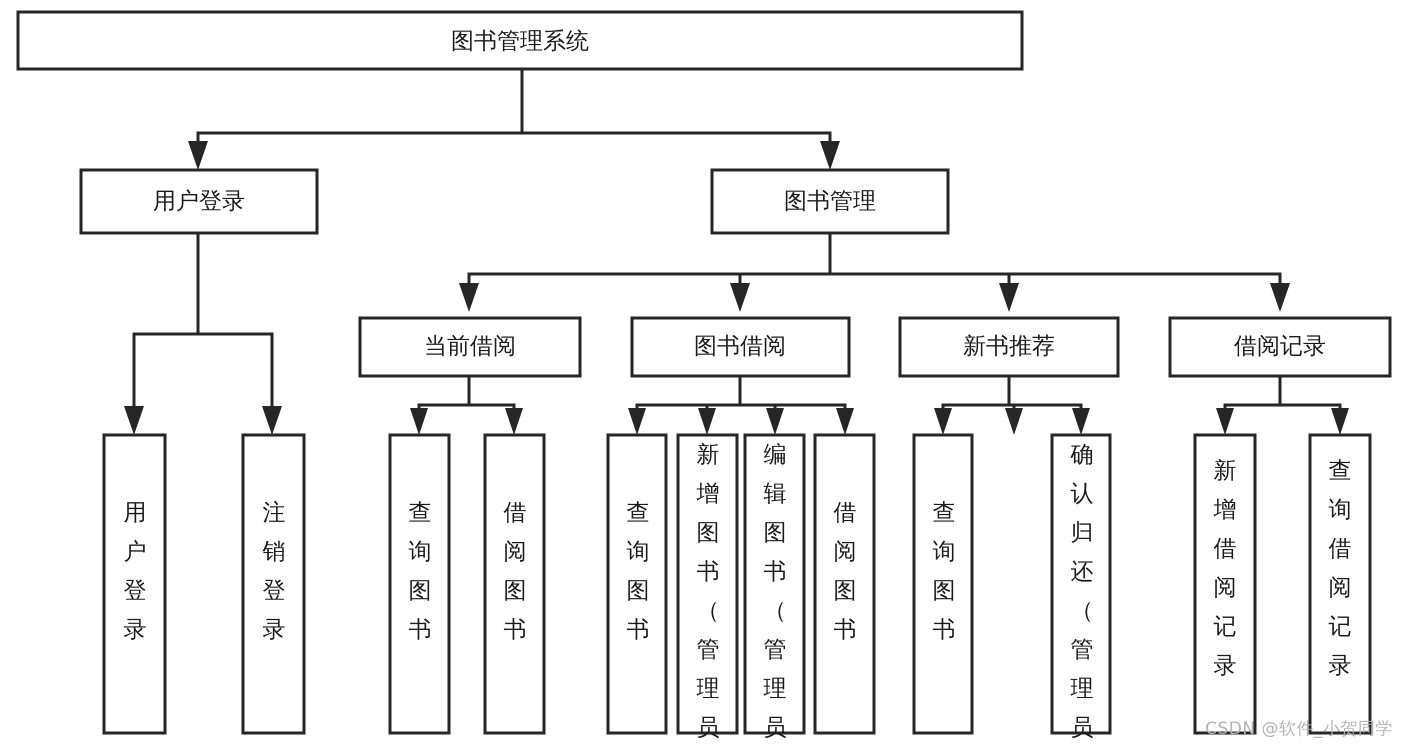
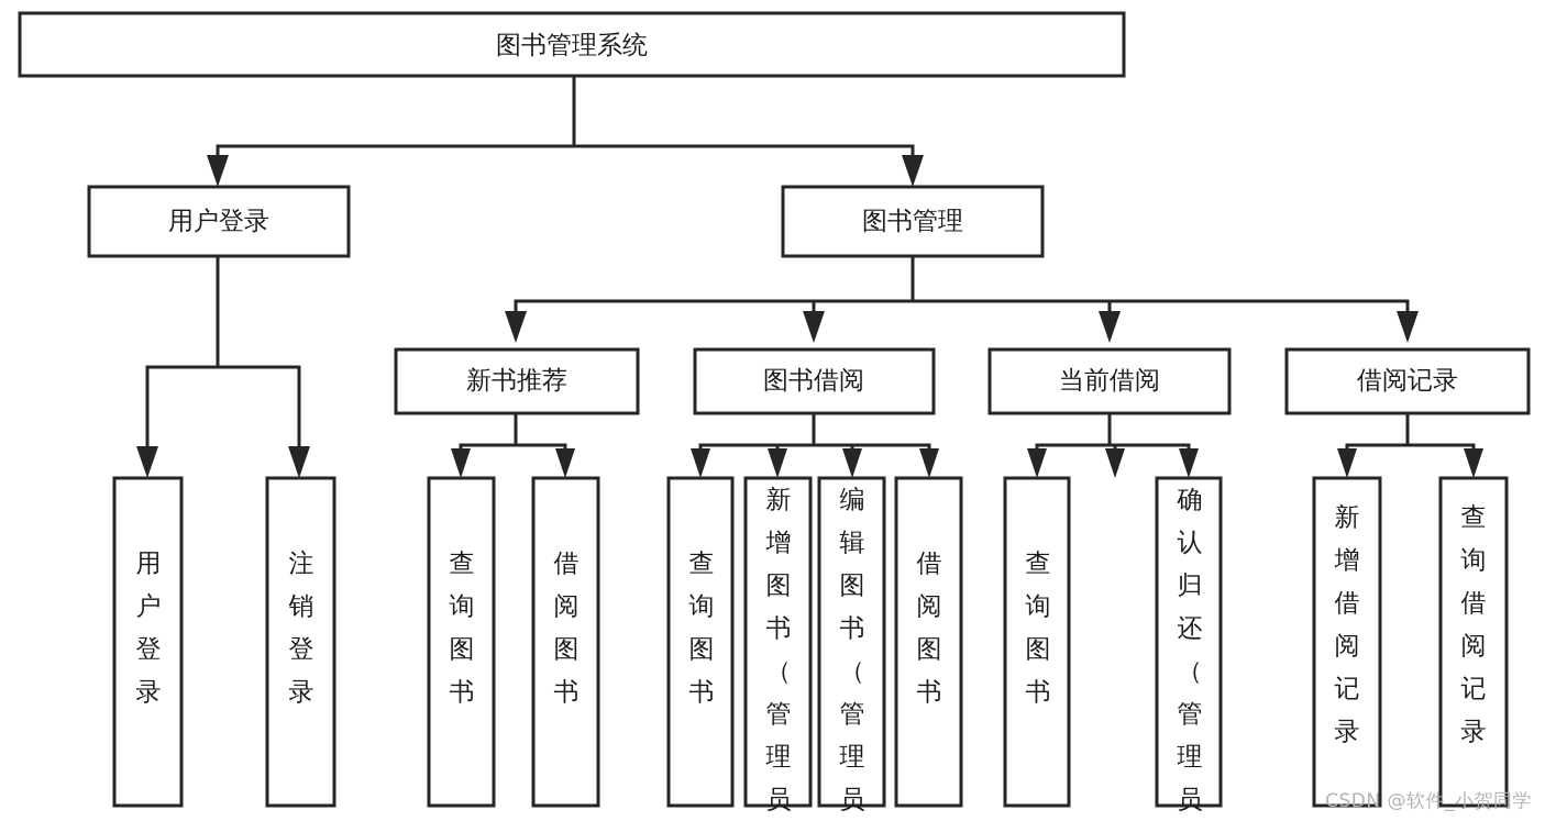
  图书管理系统
  用户登录
  图书管理
- 当前借阅
+ 新书推荐
  图书借阅
- 新书推荐
+ 当前借阅
  借阅记录
  用户登录
  注销登录
  查询图书
  借阅图书
  查询图书
  新增图书（管理员
  编辑图书（管理员
  借阅图书
  查询图书
  确认归还（管理员
  新增借阅记录
  查询借阅记录
  CSDN @软件_小贺同学
